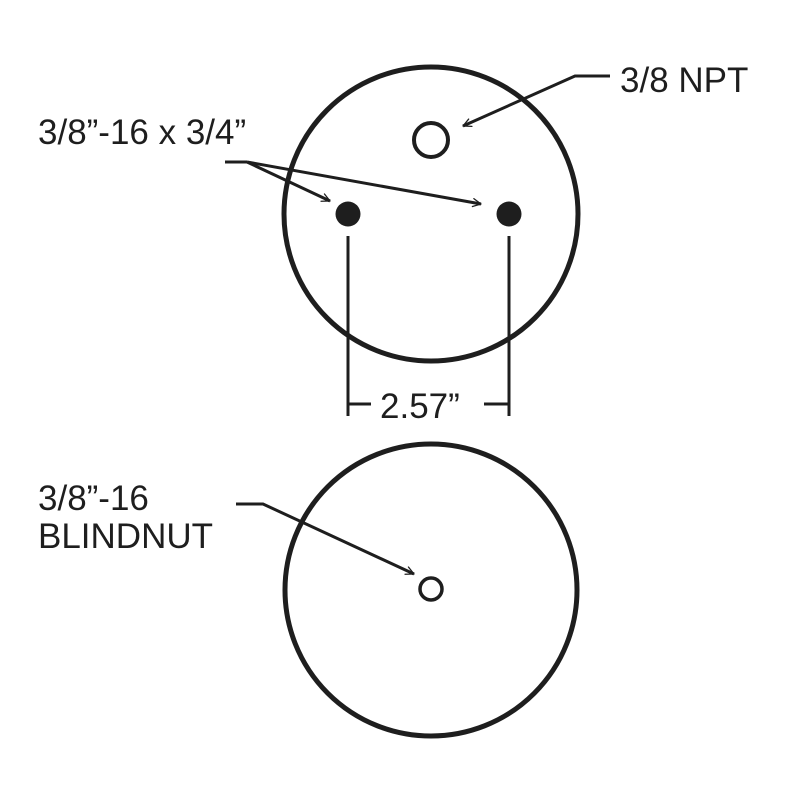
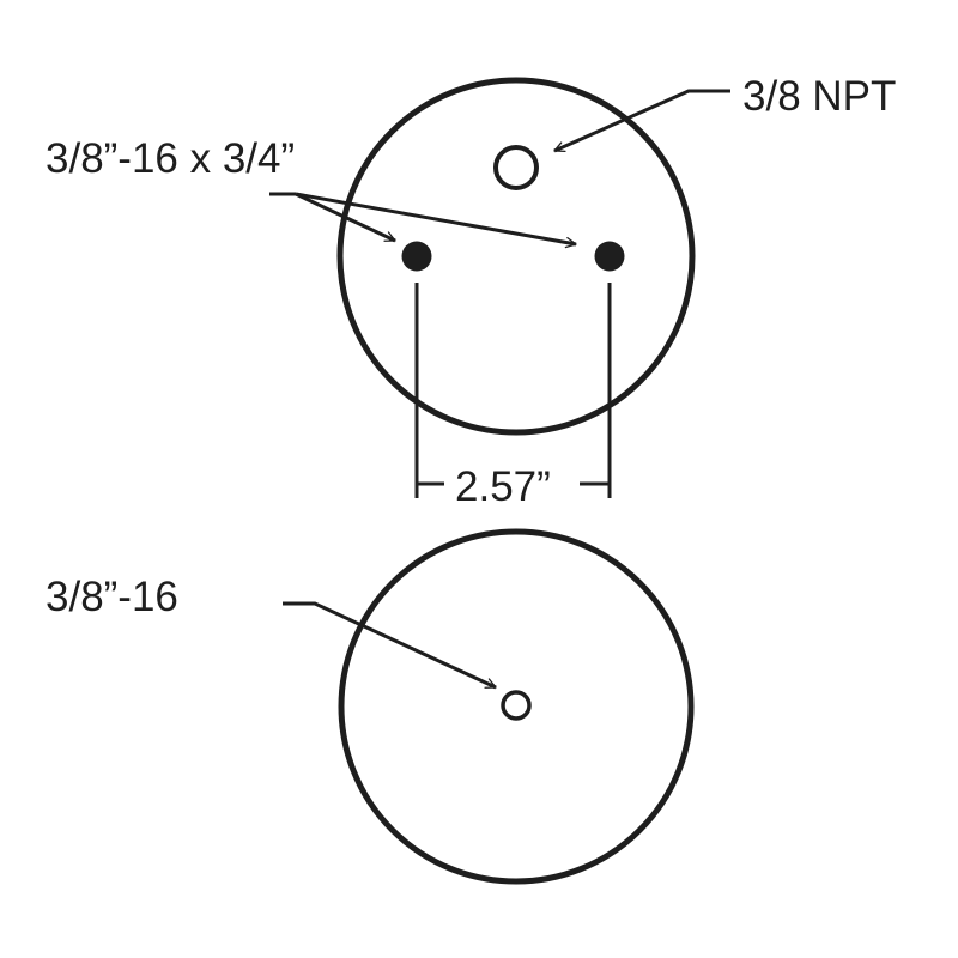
  3/8 NPT
  3/8”-16 x 3/4”
  2.57”
  3/8”-16
- BLINDNUT
